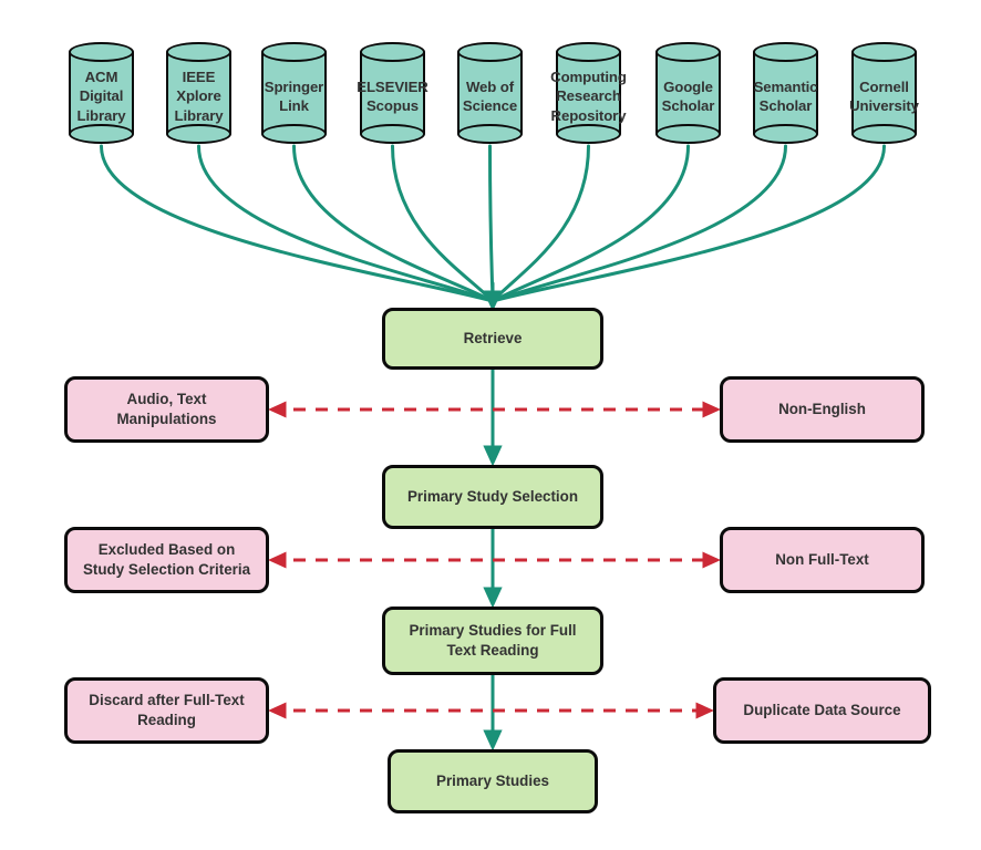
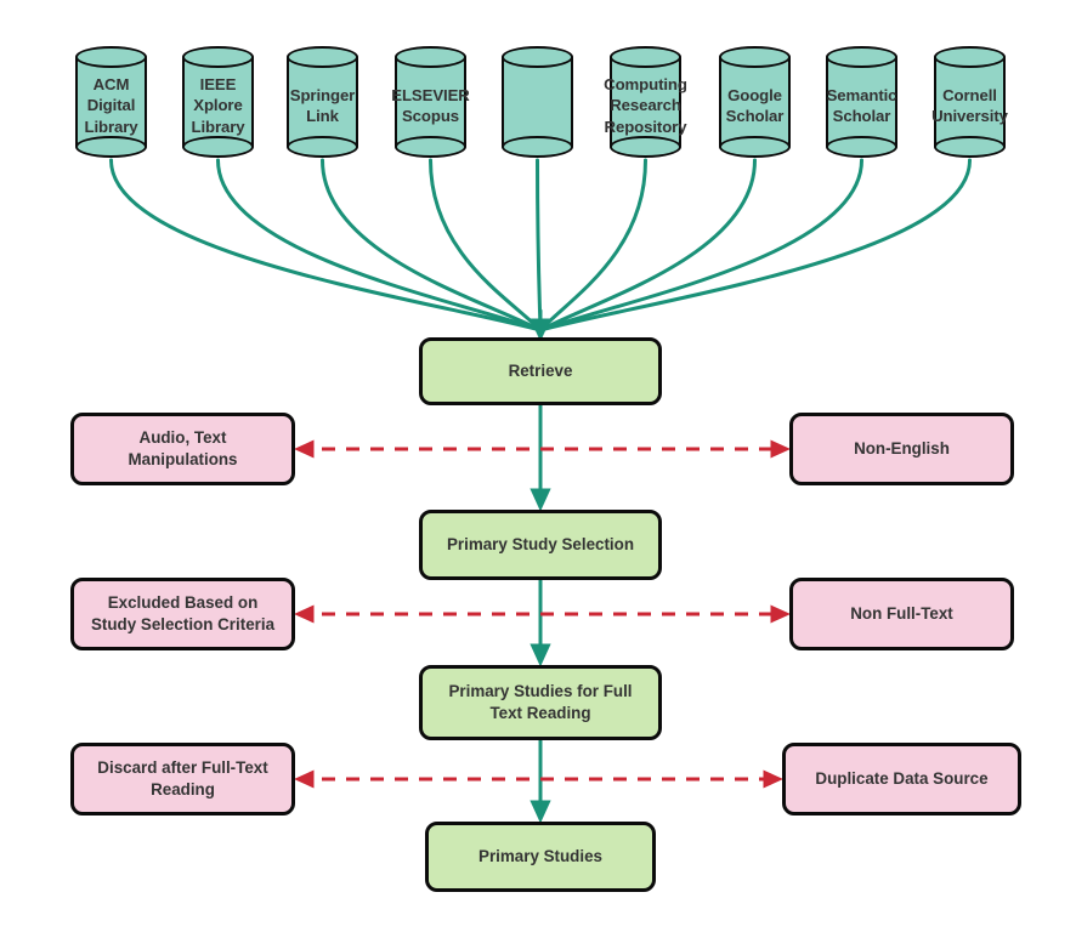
  ACM
  Digital
  Library
  IEEE
  Xplore
  Library
  Springer
  Link
  ELSEVIER
  Scopus
- Web of
- Science
  Computing
  Research
  Repository
  Google
  Scholar
  Semantic
  Scholar
  Cornell
  University
  Retrieve
  Primary Study Selection
  Primary Studies for Full
  Text Reading
  Primary Studies
  Audio, Text
  Manipulations
  Excluded Based on
  Study Selection Criteria
  Discard after Full-Text
  Reading
  Non-English
  Non Full-Text
  Duplicate Data Source
